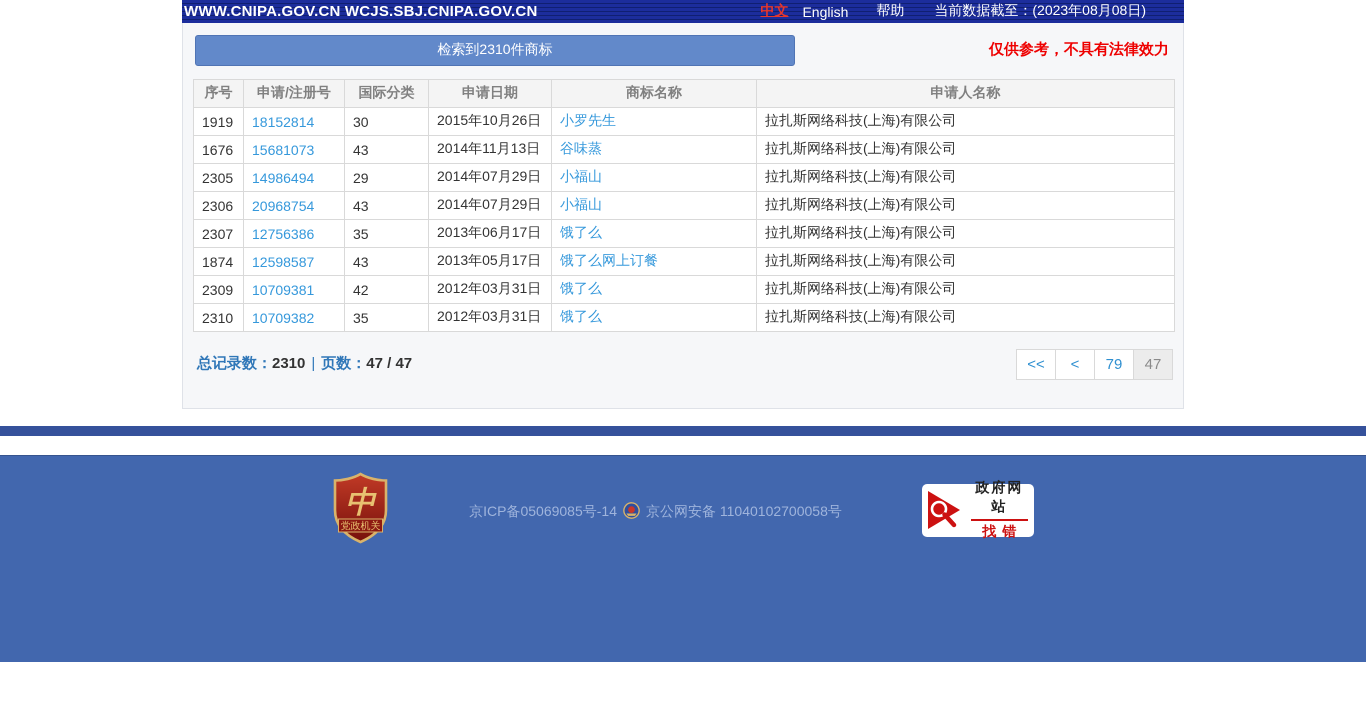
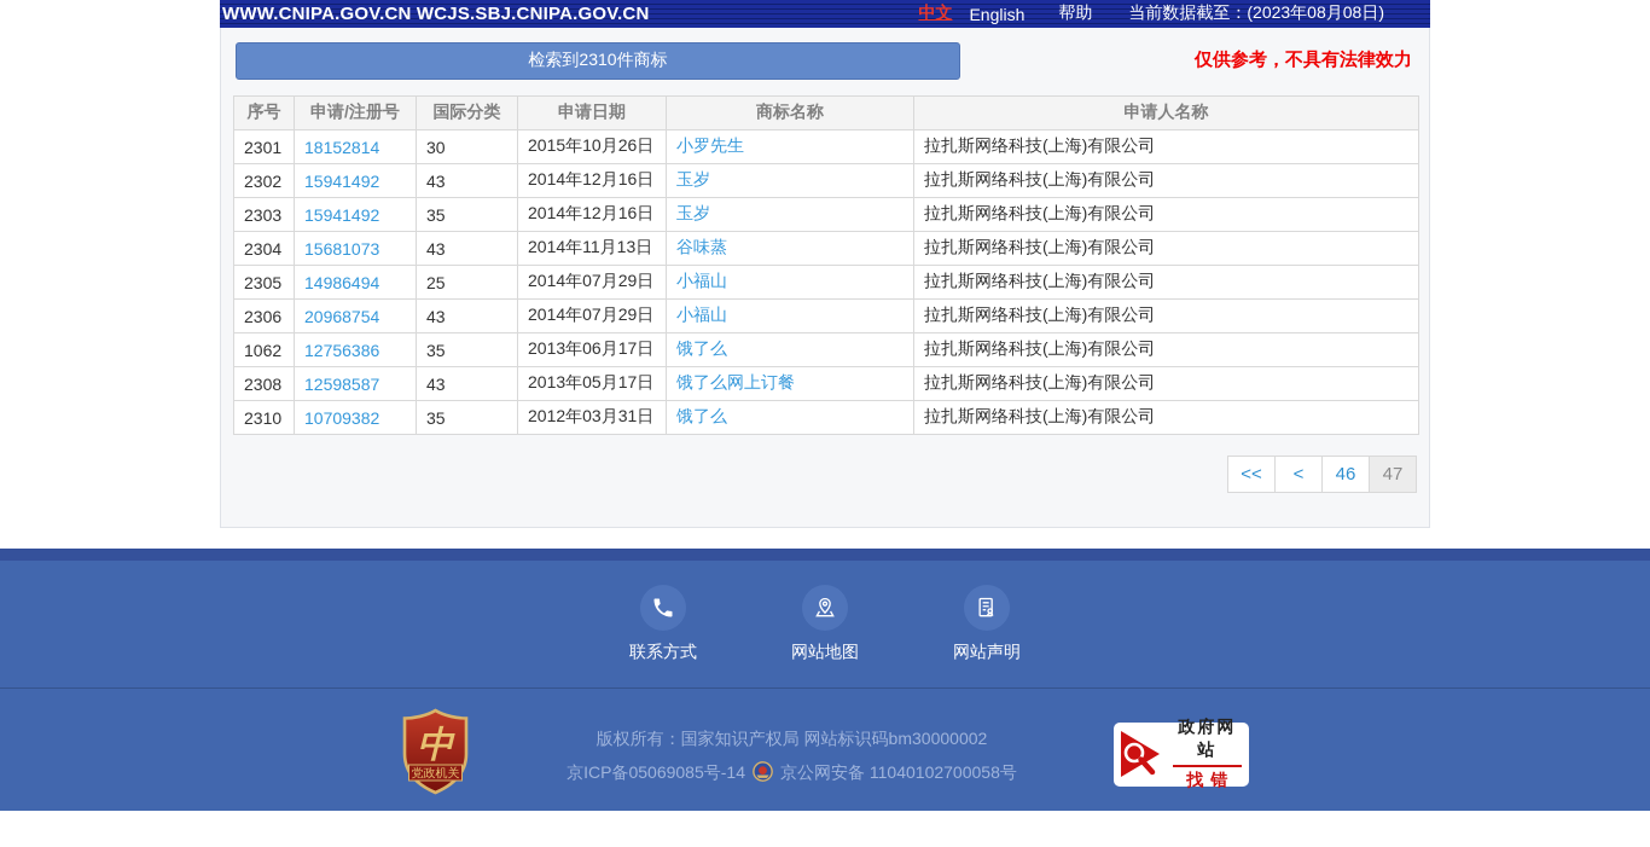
  WWW.CNIPA.GOV.CN WCJS.SBJ.CNIPA.GOV.CN
  中文
  English
  帮助
  当前数据截至：(2023年08月08日)
  检索到2310件商标
  仅供参考，不具有法律效力
  序号	申请/注册号	国际分类	申请日期	商标名称	申请人名称
- 1919	18152814	30	2015年10月26日	小罗先生	拉扎斯网络科技(上海)有限公司
+ 2301	18152814	30	2015年10月26日	小罗先生	拉扎斯网络科技(上海)有限公司
+ 2302	15941492	43	2014年12月16日	玉岁	拉扎斯网络科技(上海)有限公司
+ 2303	15941492	35	2014年12月16日	玉岁	拉扎斯网络科技(上海)有限公司
- 1676	15681073	43	2014年11月13日	谷味蒸	拉扎斯网络科技(上海)有限公司
+ 2304	15681073	43	2014年11月13日	谷味蒸	拉扎斯网络科技(上海)有限公司
- 2305	14986494	29	2014年07月29日	小福山	拉扎斯网络科技(上海)有限公司
+ 2305	14986494	25	2014年07月29日	小福山	拉扎斯网络科技(上海)有限公司
  2306	20968754	43	2014年07月29日	小福山	拉扎斯网络科技(上海)有限公司
- 2307	12756386	35	2013年06月17日	饿了么	拉扎斯网络科技(上海)有限公司
+ 1062	12756386	35	2013年06月17日	饿了么	拉扎斯网络科技(上海)有限公司
- 1874	12598587	43	2013年05月17日	饿了么网上订餐	拉扎斯网络科技(上海)有限公司
+ 2308	12598587	43	2013年05月17日	饿了么网上订餐	拉扎斯网络科技(上海)有限公司
- 2309	10709381	42	2012年03月31日	饿了么	拉扎斯网络科技(上海)有限公司
  2310	10709382	35	2012年03月31日	饿了么	拉扎斯网络科技(上海)有限公司
- 总记录数：2310 | 页数：47 / 47
  <<
  <
- 79
+ 46
  47
+ 联系方式
+ 网站地图
+ 网站声明
  中
  党政机关
+ 版权所有：国家知识产权局 网站标识码bm30000002
  京ICP备05069085号-14
  京公网安备 11040102700058号
  政府网站
  找错
